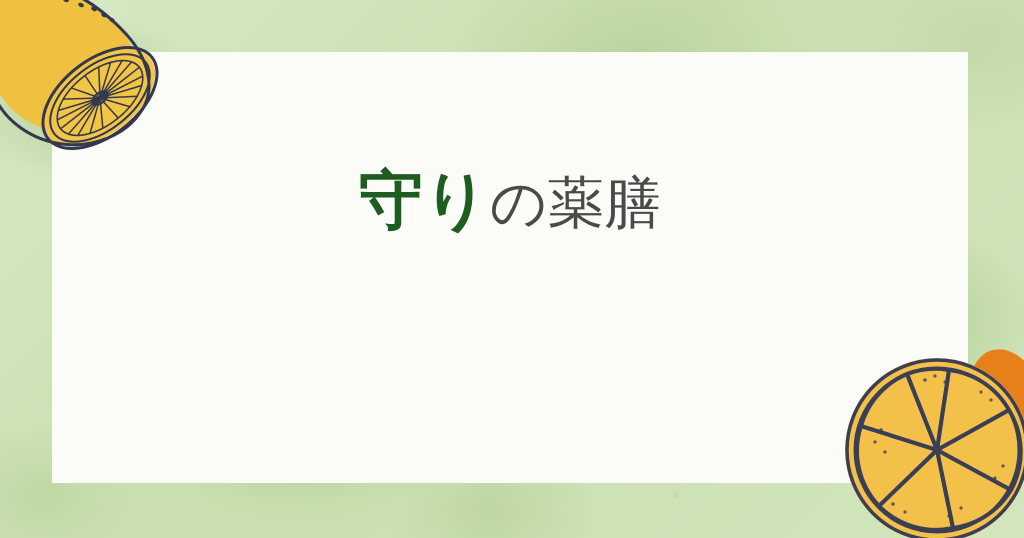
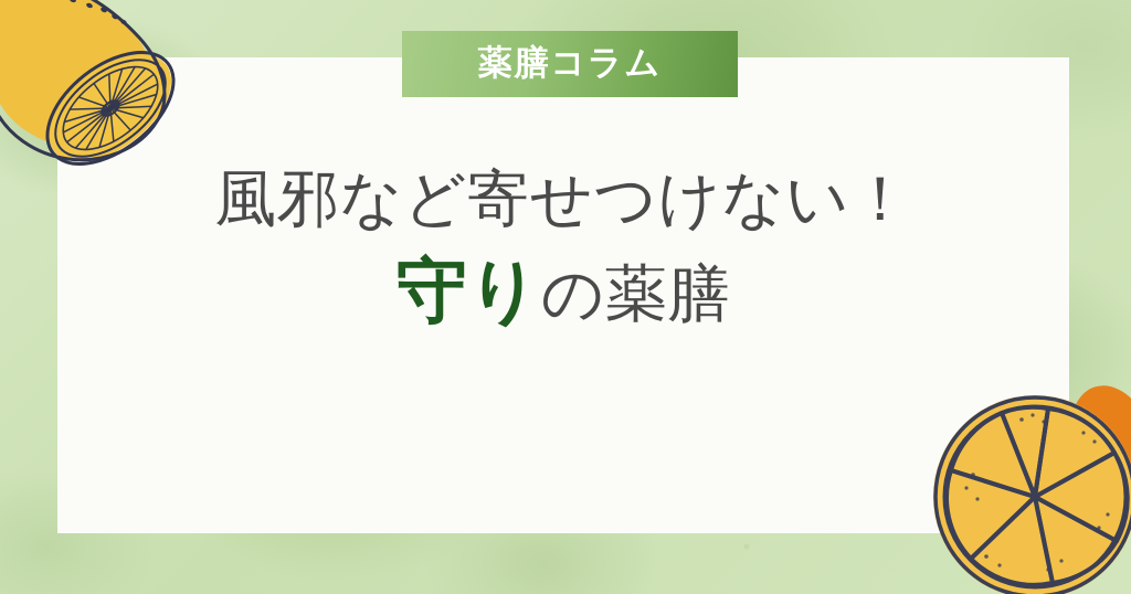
+ 薬膳コラム
+ 風邪など寄せつけない！
  守りの薬膳
